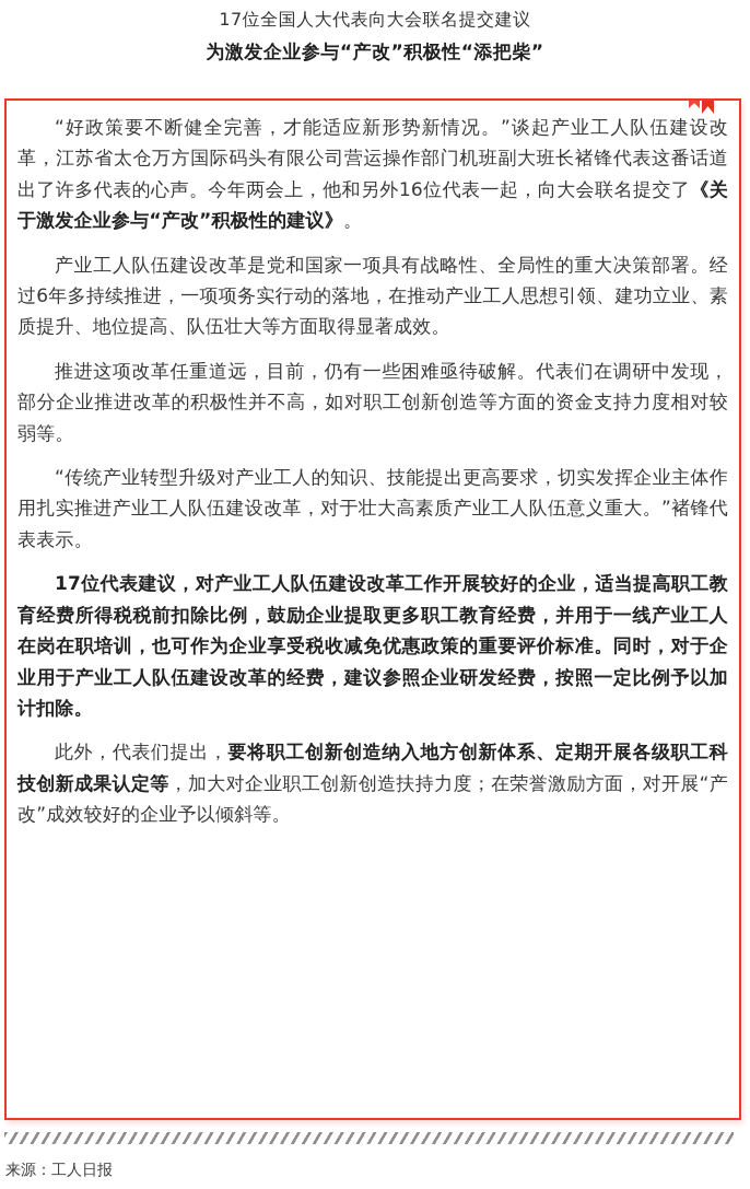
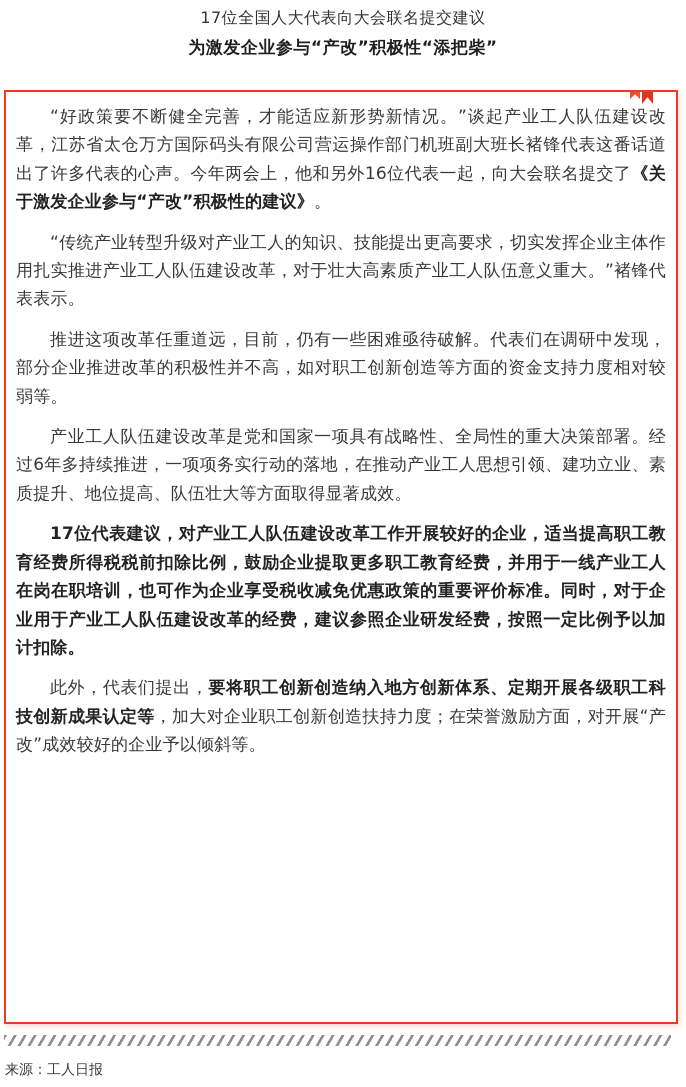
  17位全国人大代表向大会联名提交建议
  为激发企业参与“产改”积极性“添把柴”
  “好政策要不断健全完善，才能适应新形势新情况。”谈起产业工人队伍建设改革，江苏省太仓万方国际码头有限公司营运操作部门机班副大班长褚锋代表这番话道出了许多代表的心声。今年两会上，他和另外16位代表一起，向大会联名提交了《关于激发企业参与“产改”积极性的建议》。
- 产业工人队伍建设改革是党和国家一项具有战略性、全局性的重大决策部署。经过6年多持续推进，一项项务实行动的落地，在推动产业工人思想引领、建功立业、素质提升、地位提高、队伍壮大等方面取得显著成效。
+ “传统产业转型升级对产业工人的知识、技能提出更高要求，切实发挥企业主体作用扎实推进产业工人队伍建设改革，对于壮大高素质产业工人队伍意义重大。”褚锋代表表示。
  推进这项改革任重道远，目前，仍有一些困难亟待破解。代表们在调研中发现，部分企业推进改革的积极性并不高，如对职工创新创造等方面的资金支持力度相对较弱等。
- “传统产业转型升级对产业工人的知识、技能提出更高要求，切实发挥企业主体作用扎实推进产业工人队伍建设改革，对于壮大高素质产业工人队伍意义重大。”褚锋代表表示。
+ 产业工人队伍建设改革是党和国家一项具有战略性、全局性的重大决策部署。经过6年多持续推进，一项项务实行动的落地，在推动产业工人思想引领、建功立业、素质提升、地位提高、队伍壮大等方面取得显著成效。
  17位代表建议，对产业工人队伍建设改革工作开展较好的企业，适当提高职工教育经费所得税税前扣除比例，鼓励企业提取更多职工教育经费，并用于一线产业工人在岗在职培训，也可作为企业享受税收减免优惠政策的重要评价标准。同时，对于企业用于产业工人队伍建设改革的经费，建议参照企业研发经费，按照一定比例予以加计扣除。
  此外，代表们提出，要将职工创新创造纳入地方创新体系、定期开展各级职工科技创新成果认定等，加大对企业职工创新创造扶持力度；在荣誉激励方面，对开展“产改”成效较好的企业予以倾斜等。
  来源：工人日报
